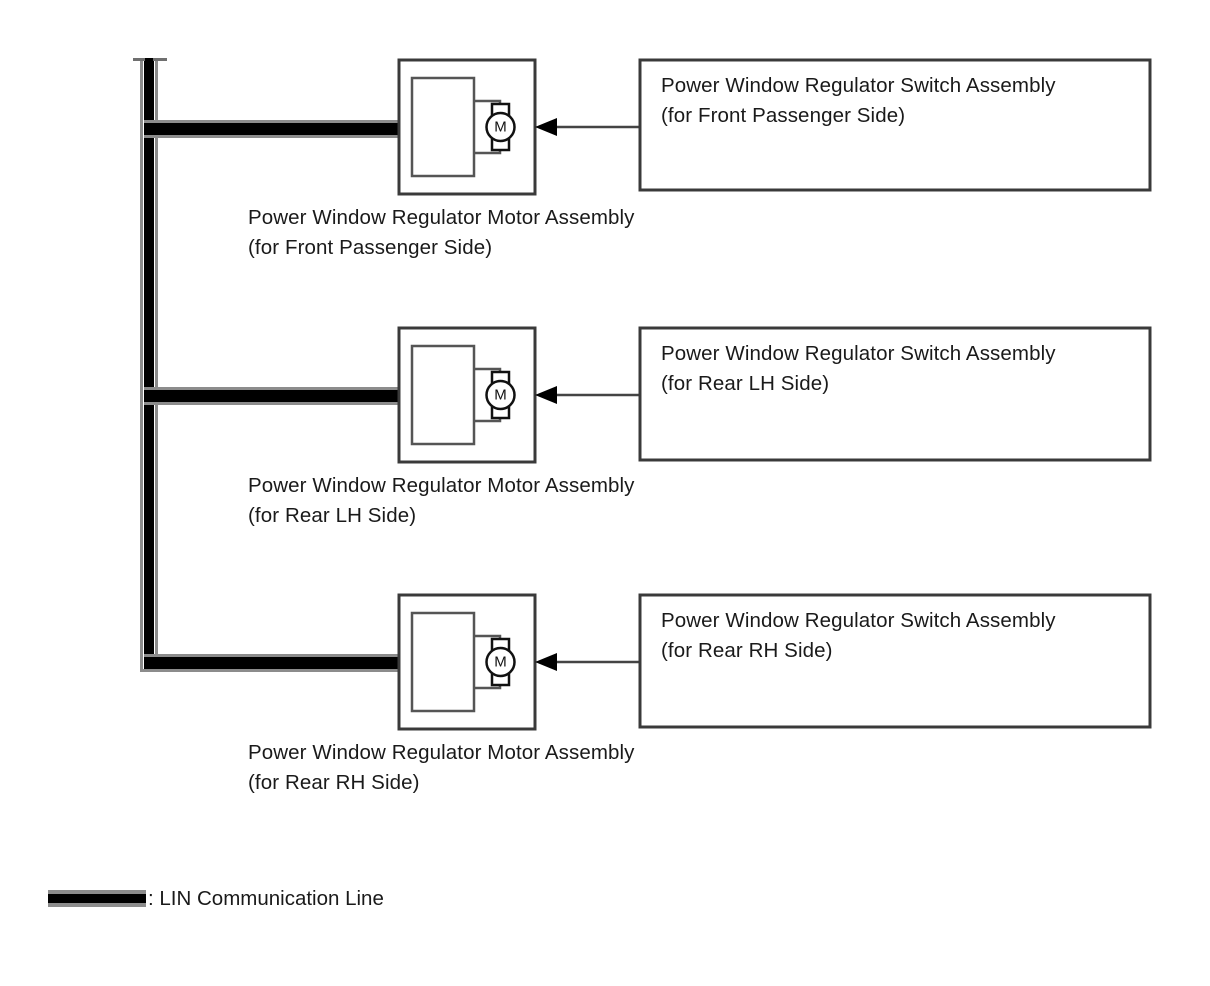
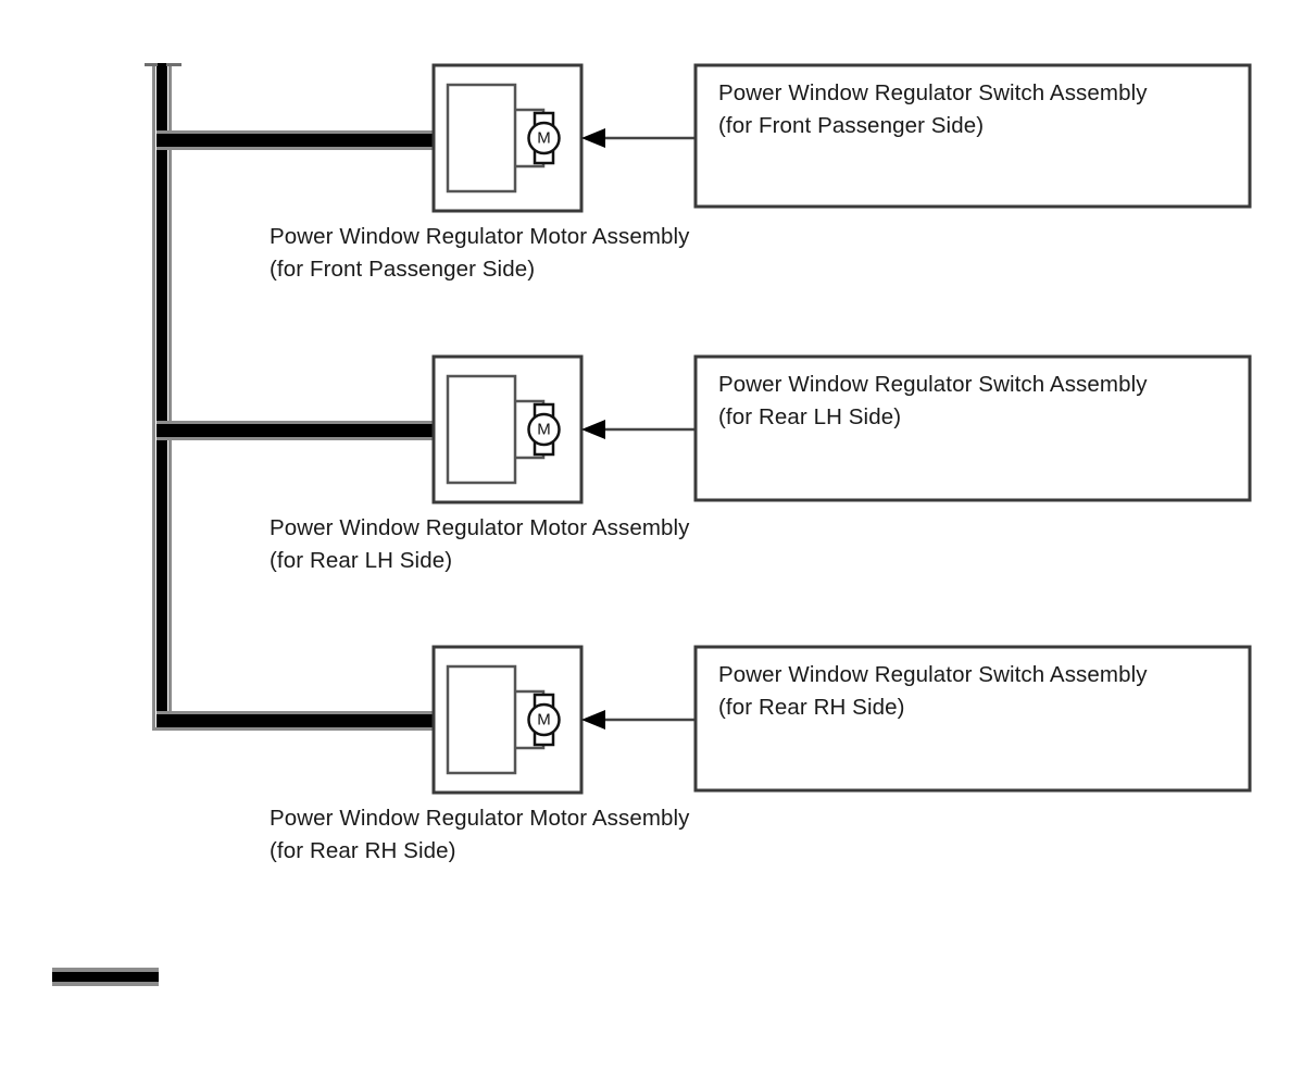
  M
  M
  M
  Power Window Regulator Switch Assembly
  (for Front Passenger Side)
  Power Window Regulator Switch Assembly
  (for Rear LH Side)
  Power Window Regulator Switch Assembly
  (for Rear RH Side)
  Power Window Regulator Motor Assembly
  (for Front Passenger Side)
  Power Window Regulator Motor Assembly
  (for Rear LH Side)
  Power Window Regulator Motor Assembly
  (for Rear RH Side)
- : LIN Communication Line
